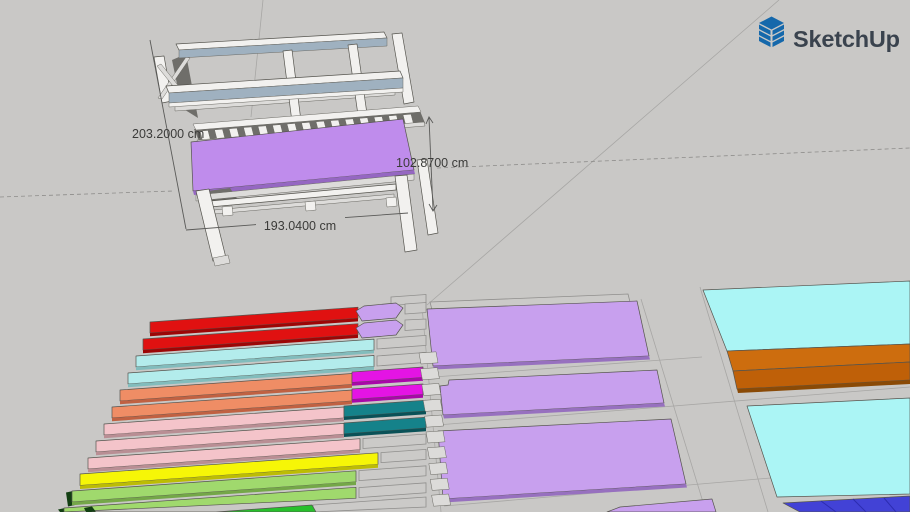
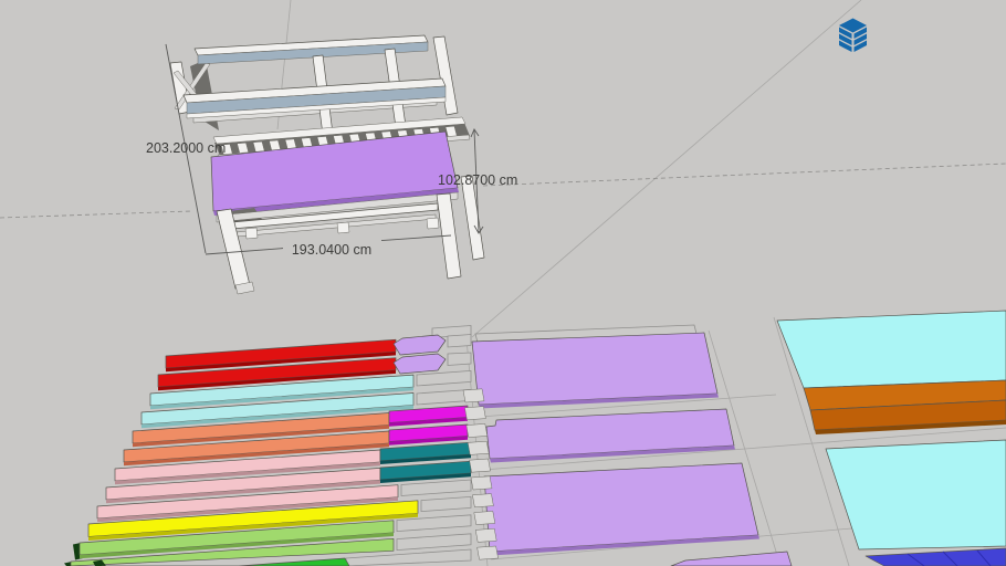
  203.2000 cm
  102.8700 cm
  193.0400 cm
- SketchUp
